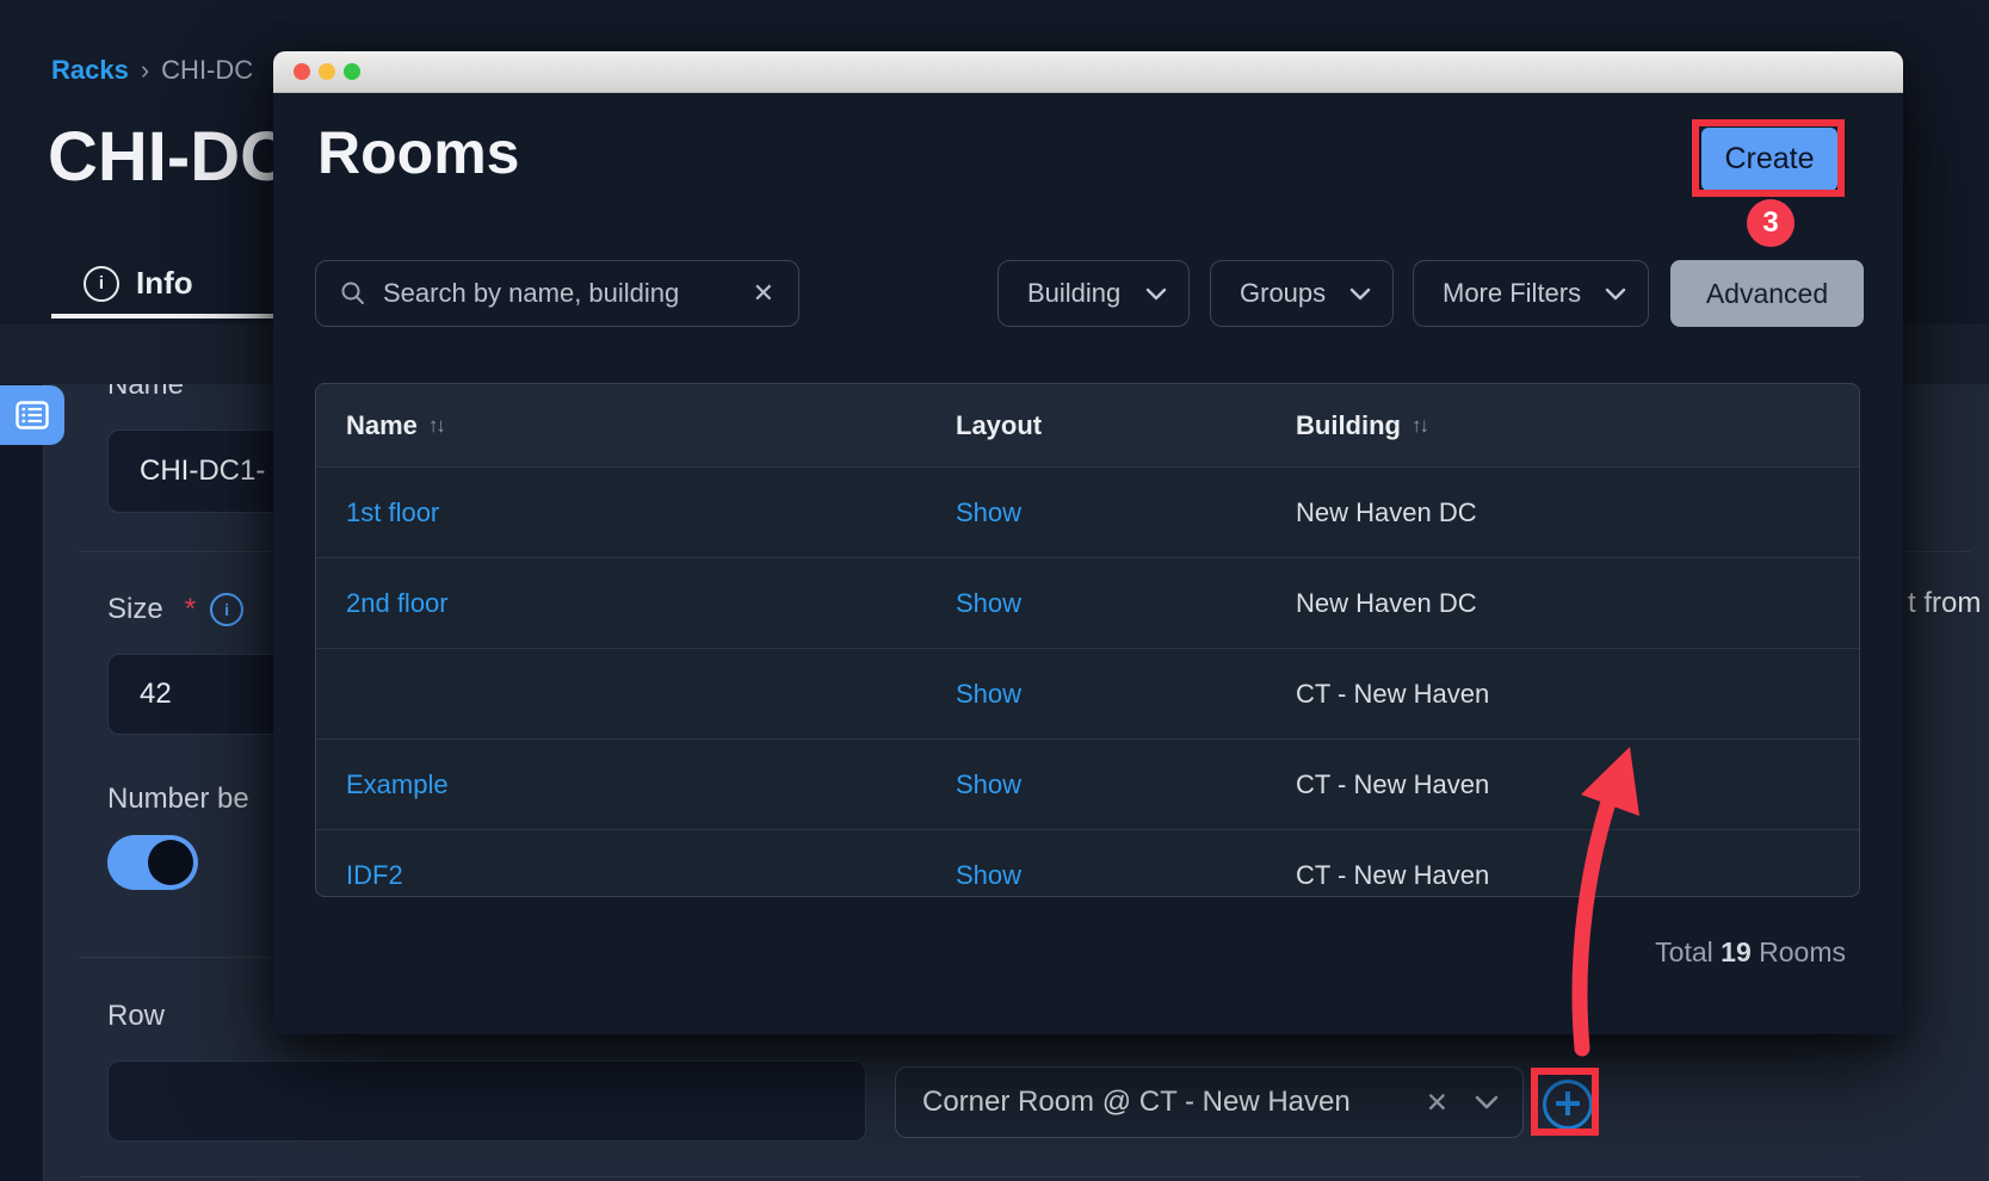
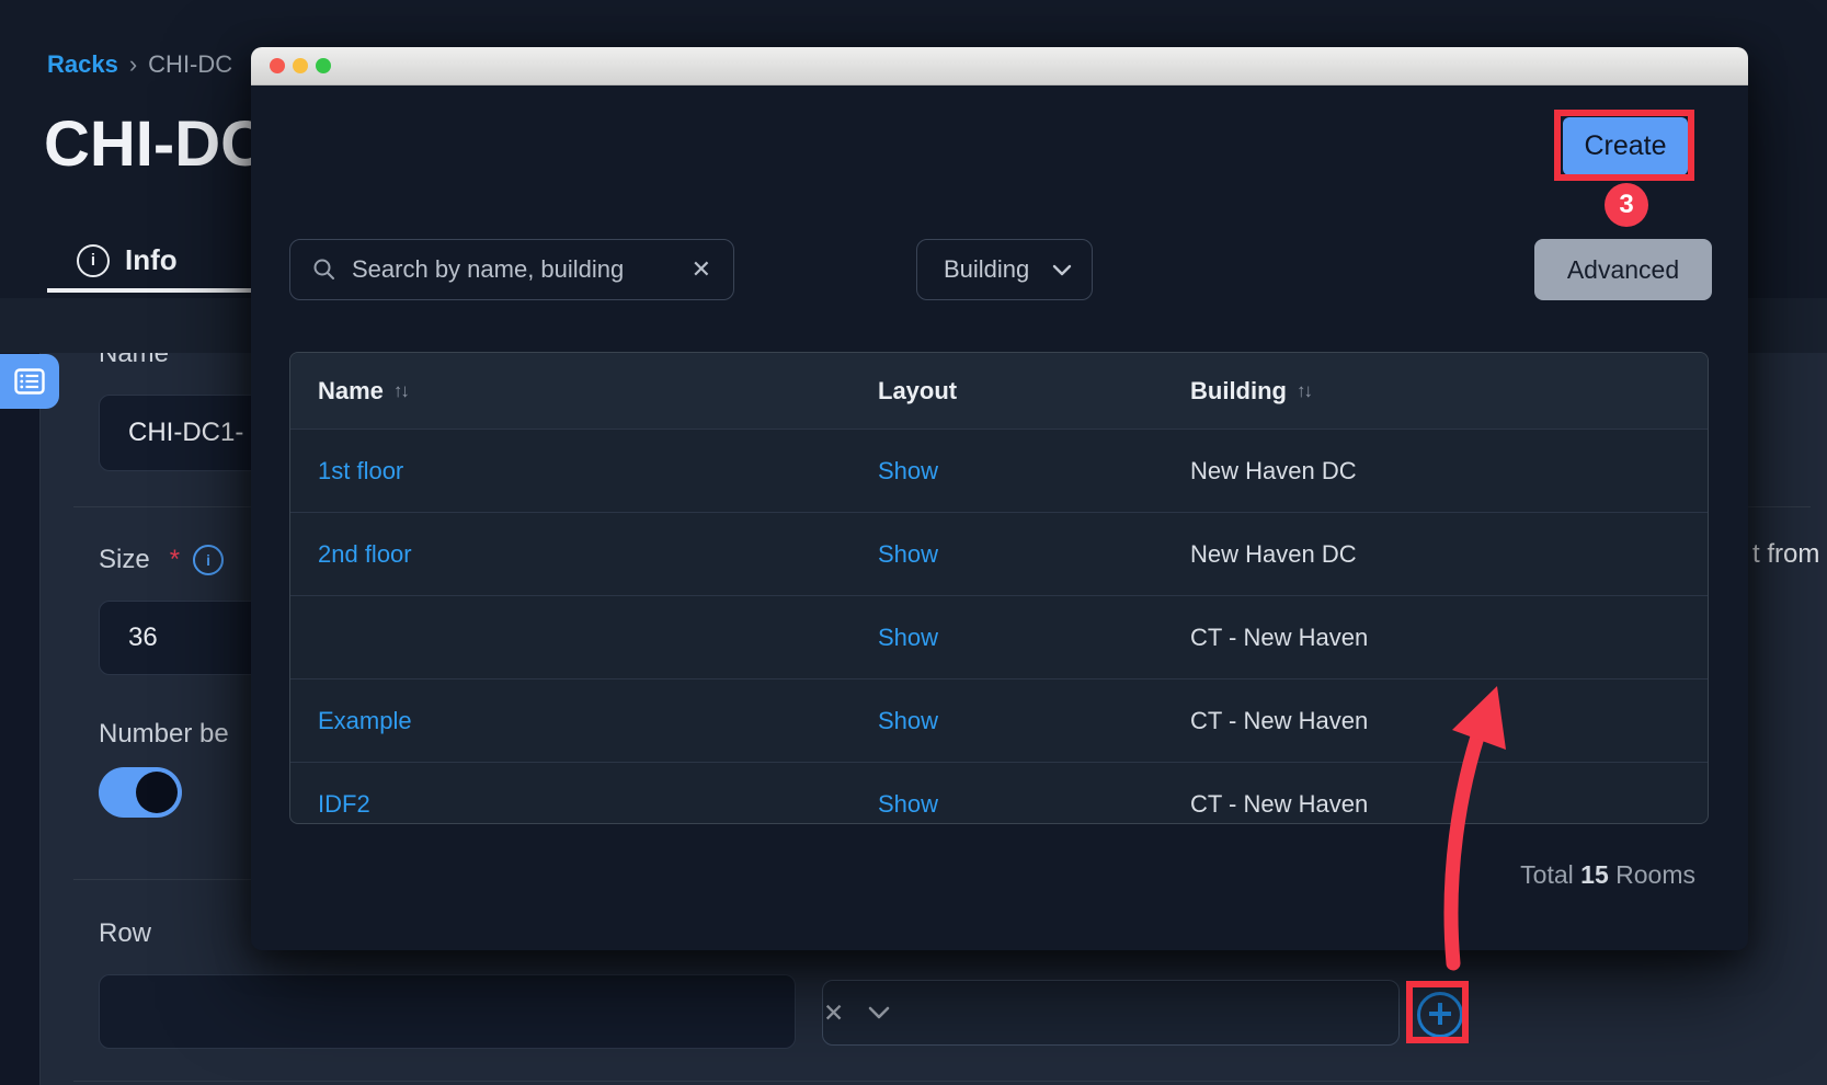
  Racks › CHI-DC
  CHI-DC
  i
  Info
  Name
  CHI-DC1-
  Size
  *
  i
- 42
+ 36
  Number be
  Row
  t from
- Corner Room @ CT - New Haven
  ✕
- Rooms
  Create
  Search by name, building
  ✕
  Building
- Groups
- More Filters
  Advanced
  Name
  ↑↓
  Layout
  Building
  ↑↓
  1st floor
  Show
  New Haven DC
  2nd floor
  Show
  New Haven DC
  Show
  CT - New Haven
  Example
  Show
  CT - New Haven
  IDF2
  Show
  CT - New Haven
- Total 19 Rooms
+ Total 15 Rooms
  3
